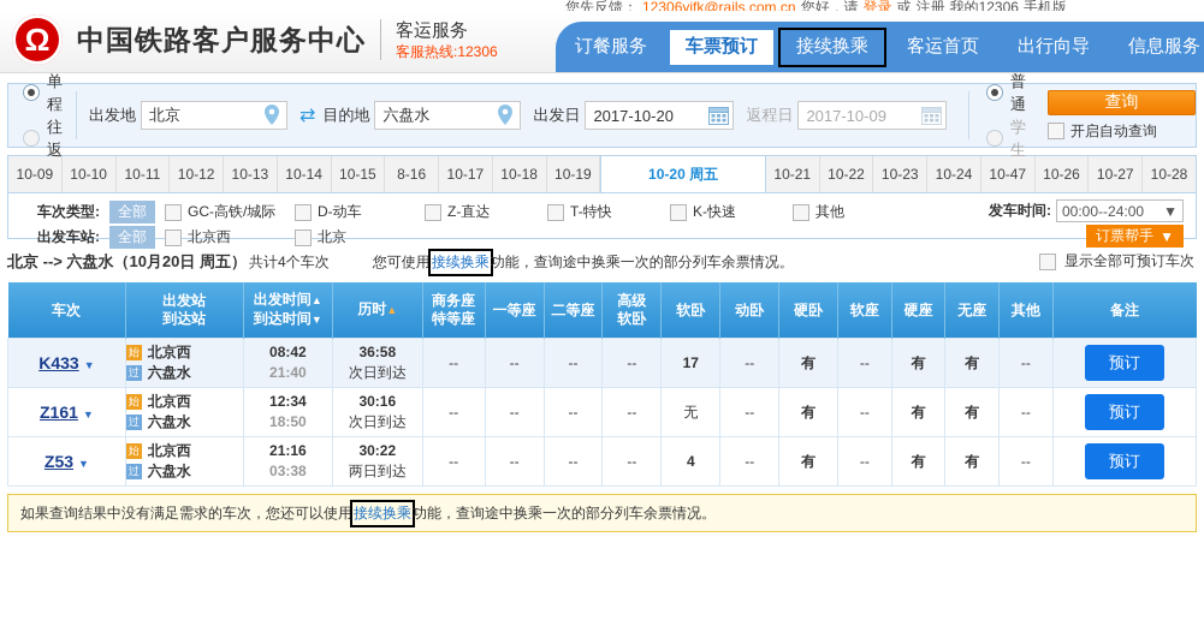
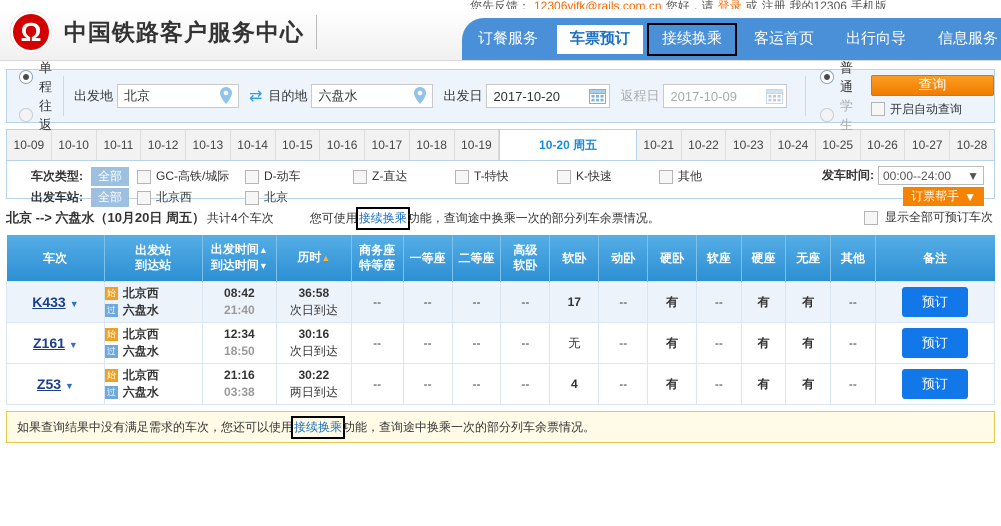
  您先反馈： 12306yjfk@rails.com.cn 您好，请 登录 或 注册 我的12306 手机版
  Ω
  中国铁路客户服务中心
- 客运服务
- 客服热线:12306
  订餐服务
  车票预订
  接续换乘
  客运首页
  出行向导
  信息服务
  单程
  往返
  出发地
  北京
  ⇄
  目的地
  六盘水
  出发日
  2017-10-20
  返程日
  2017-10-09
  普通
  学生
  查询
  开启自动查询
  10-09
  10-10
  10-11
  10-12
  10-13
  10-14
  10-15
- 8-16
+ 10-16
  10-17
  10-18
  10-19
  10-20 周五
  10-21
  10-22
  10-23
  10-24
- 10-47
+ 10-25
  10-26
  10-27
  10-28
  车次类型:
  全部
  GC-高铁/城际
  D-动车
  Z-直达
  T-特快
  K-快速
  其他
  出发车站:
  全部
  北京西
  北京
  发车时间:
  00:00--24:00
  ▼
  订票帮手
  ▼
  北京 --> 六盘水（10月20日 周五）
  共计4个车次
  您可使用
  接续换乘
  功能，查询途中换乘一次的部分列车余票情况。
  显示全部可预订车次
  车次	出发站 到达站	出发时间▲ 到达时间▼	历时▲	商务座 特等座	一等座	二等座	高级 软卧	软卧	动卧	硬卧	软座	硬座	无座	其他	备注
  K433 ▼	始 北京西 过 六盘水	08:42 21:40	36:58 次日到达	--	--	--	--	17	--	有	--	有	有	--	预订
  Z161 ▼	始 北京西 过 六盘水	12:34 18:50	30:16 次日到达	--	--	--	--	无	--	有	--	有	有	--	预订
  Z53 ▼	始 北京西 过 六盘水	21:16 03:38	30:22 两日到达	--	--	--	--	4	--	有	--	有	有	--	预订
  如果查询结果中没有满足需求的车次，您还可以使用
  接续换乘
  功能，查询途中换乘一次的部分列车余票情况。
